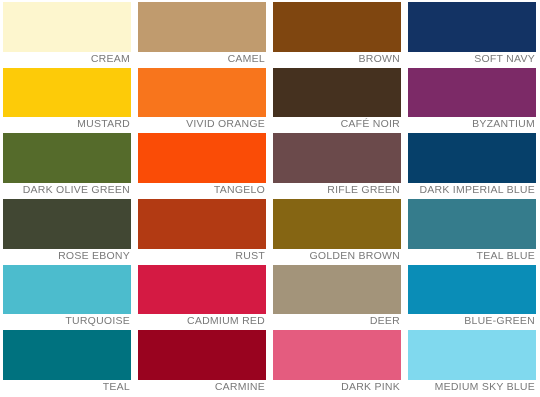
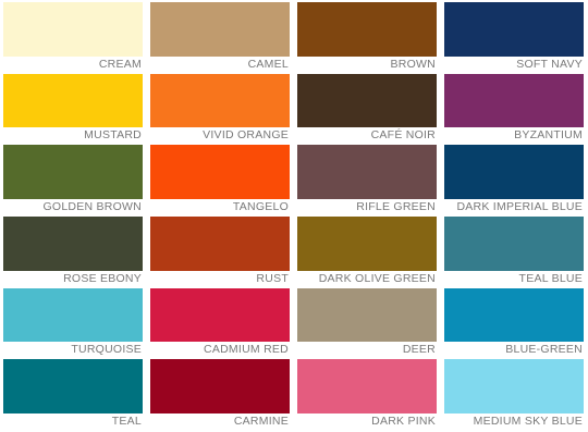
  CREAM
  CAMEL
  BROWN
  SOFT NAVY
  MUSTARD
  VIVID ORANGE
  CAFÉ NOIR
  BYZANTIUM
- DARK OLIVE GREEN
+ GOLDEN BROWN
  TANGELO
  RIFLE GREEN
  DARK IMPERIAL BLUE
  ROSE EBONY
  RUST
- GOLDEN BROWN
+ DARK OLIVE GREEN
  TEAL BLUE
  TURQUOISE
  CADMIUM RED
  DEER
  BLUE-GREEN
  TEAL
  CARMINE
  DARK PINK
  MEDIUM SKY BLUE
